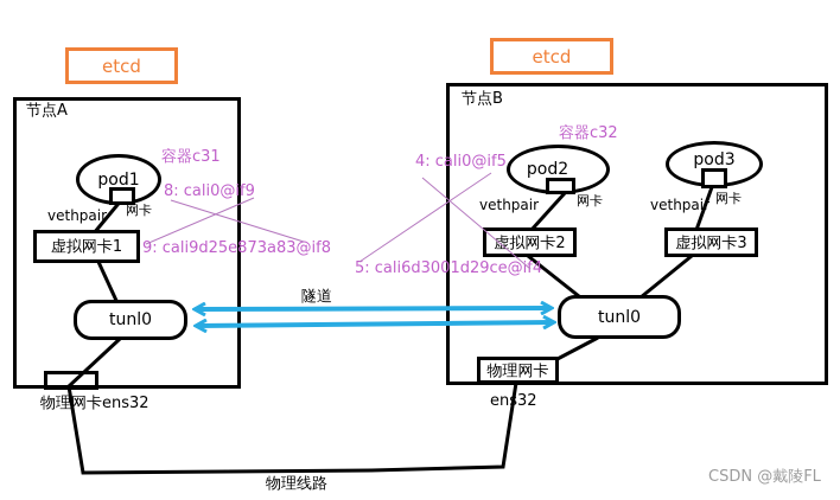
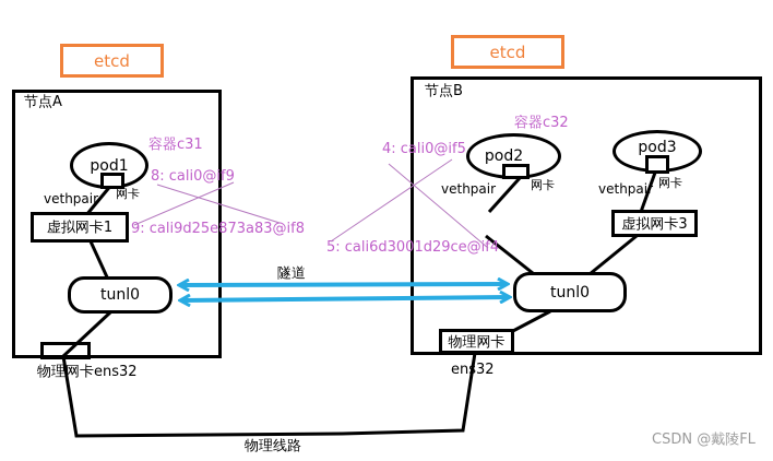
  etcd
  etcd
  节点A
  pod1
  容器c31
  8: cali0@if9
  网卡
  vethpair
  虚拟网卡1
  9: cali9d25e873a83@if8
  tunl0
  物理网卡ens32
  节点B
  容器c32
  pod2
  网卡
  vethpair
  pod3
  网卡
  vethpair
  4: cali0@if5
  5: cali6d3001d29ce@i4
- 虚拟网卡2
  虚拟网卡3
  tunl0
  物理网卡
  ens32
  隧道
  物理线路
  CSDN @戴陵FL
